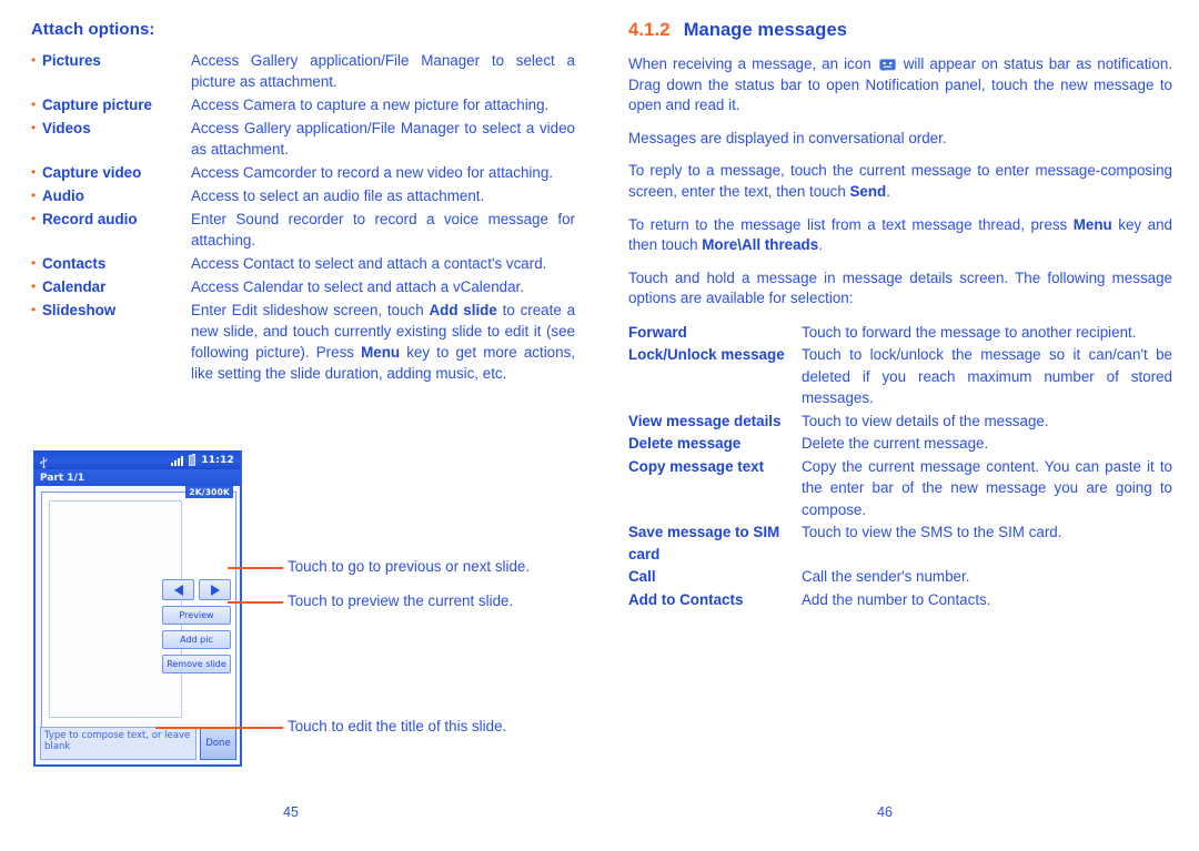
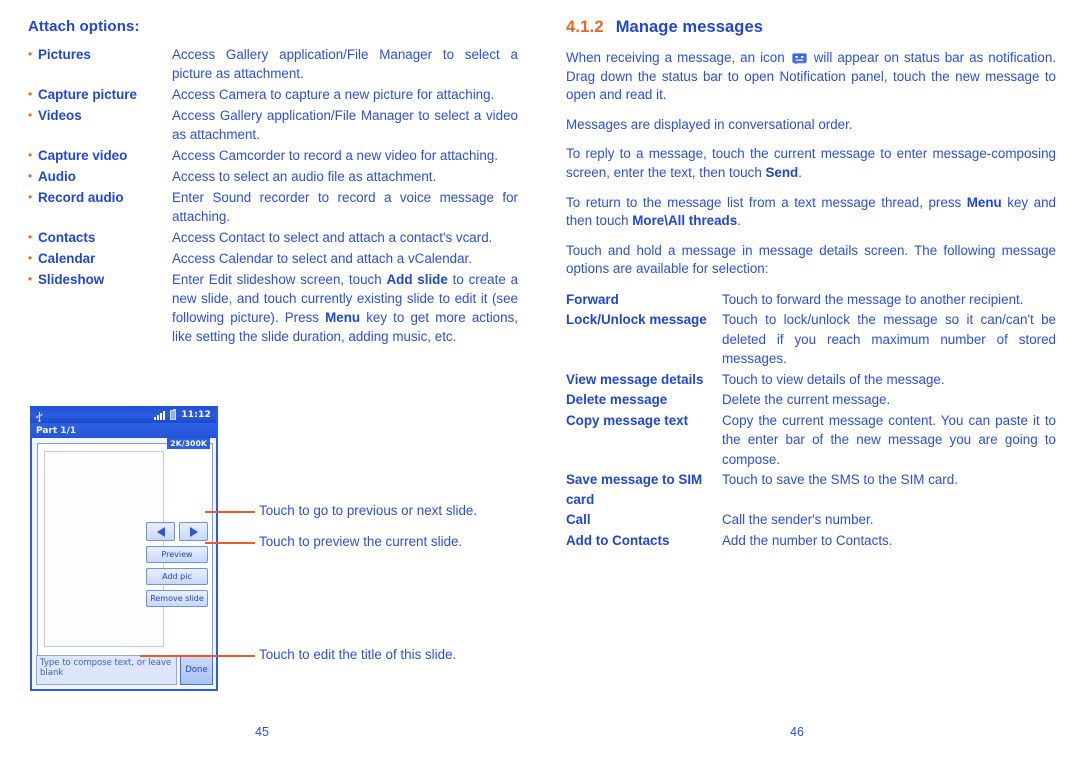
  Attach options:
  •
  Pictures
  Access Gallery application/File Manager to select a picture as attachment.
  •
  Capture picture
  Access Camera to capture a new picture for attaching.
  •
  Videos
  Access Gallery application/File Manager to select a video as attachment.
  •
  Capture video
  Access Camcorder to record a new video for attaching.
  •
  Audio
  Access to select an audio file as attachment.
  •
  Record audio
  Enter Sound recorder to record a voice message for attaching.
  •
  Contacts
  Access Contact to select and attach a contact's vcard.
  •
  Calendar
  Access Calendar to select and attach a vCalendar.
  •
  Slideshow
  Enter Edit slideshow screen, touch Add slide to create a new slide, and touch currently existing slide to edit it (see following picture). Press Menu key to get more actions, like setting the slide duration, adding music, etc.
  11:12
  Part 1/1
  2K/300K
  Preview
  Add pic
  Remove slide
  Type to compose text, or leave blank
  Done
  Touch to go to previous or next slide.
  Touch to preview the current slide.
  Touch to edit the title of this slide.
  4.1.2
  Manage messages
  When receiving a message, an icon will appear on status bar as notification. Drag down the status bar to open Notification panel, touch the new message to open and read it.
  Messages are displayed in conversational order.
  To reply to a message, touch the current message to enter message-composing screen, enter the text, then touch Send.
  To return to the message list from a text message thread, press Menu key and then touch More\All threads.
  Touch and hold a message in message details screen. The following message options are available for selection:
  Forward
  Touch to forward the message to another recipient.
  Lock/Unlock message
  Touch to lock/unlock the message so it can/can't be deleted if you reach maximum number of stored messages.
  View message details
  Touch to view details of the message.
  Delete message
  Delete the current message.
  Copy message text
  Copy the current message content. You can paste it to the enter bar of the new message you are going to compose.
  Save message to SIM card
- Touch to view the SMS to the SIM card.
+ Touch to save the SMS to the SIM card.
  Call
  Call the sender's number.
  Add to Contacts
  Add the number to Contacts.
  45
  46
